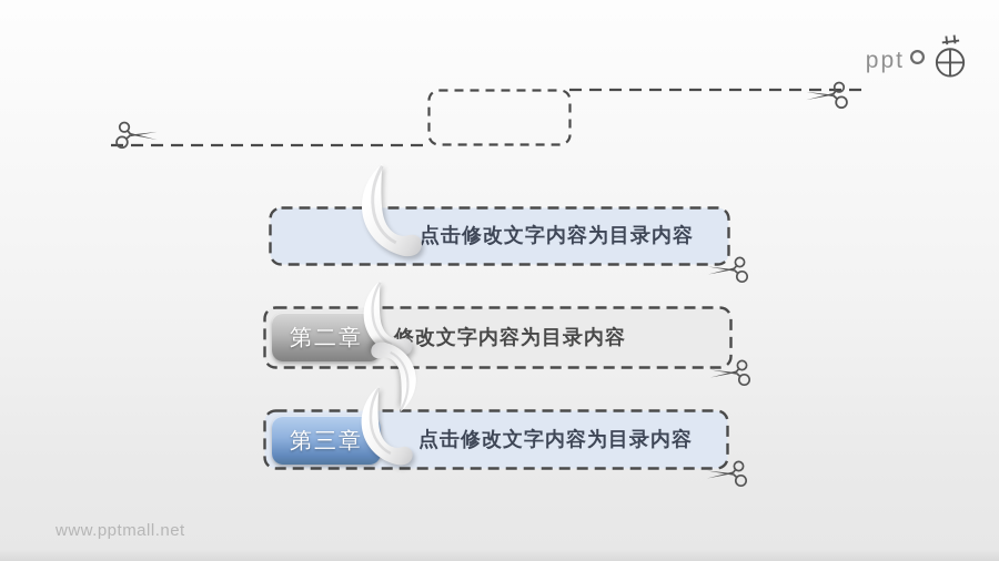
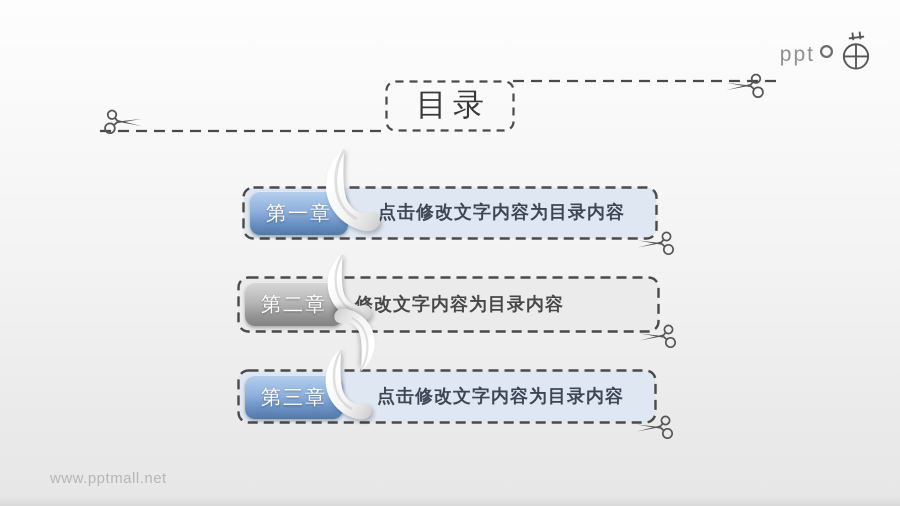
  ppt
+ 目录
+ 第一章
  点击修改文字内容为目录内容
  第二章
  修改文字内容为目录内容
  第三章
  点击修改文字内容为目录内容
  www.pptmall.net
